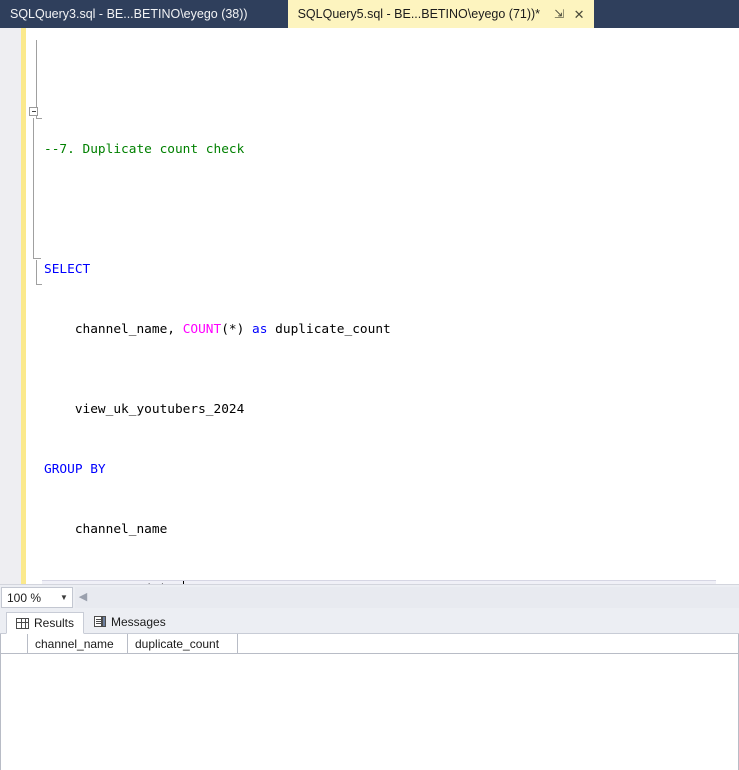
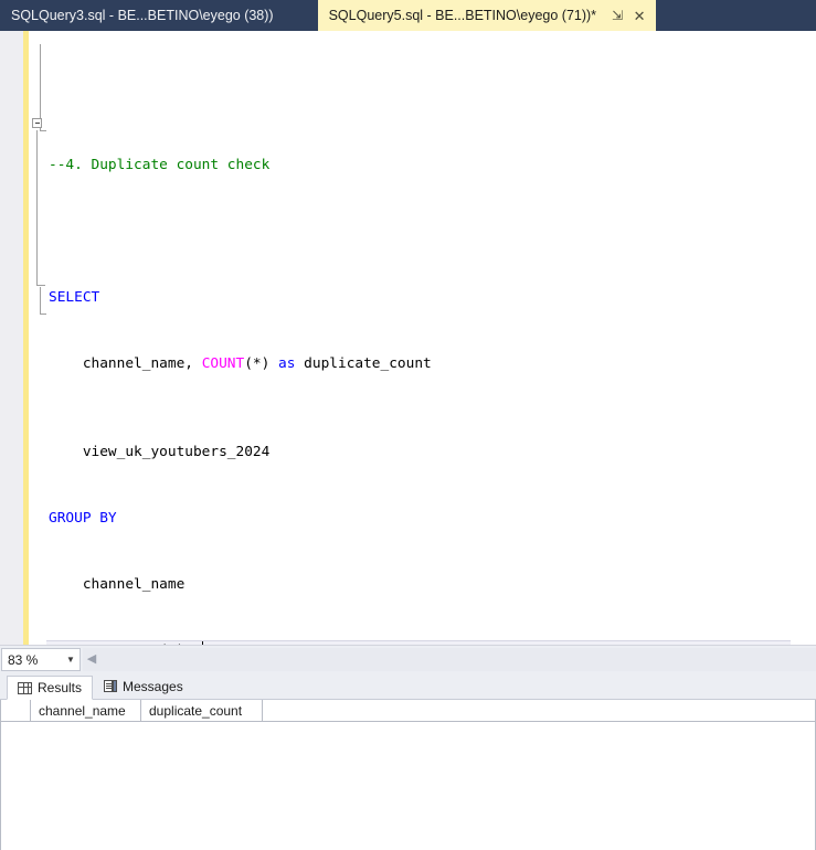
  SQLQuery3.sql - BE...BETINO\eyego (38))
  SQLQuery5.sql - BE...BETINO\eyego (71))*
  ⇲
  ✕
- --7. Duplicate count check
+ --4. Duplicate count check
  SELECT
  channel_name, COUNT(*) as duplicate_count
  view_uk_youtubers_2024
  GROUP BY
  channel_name
- 100 %
+ 83 %
  ▼
  ◀
  Results
  Messages
  channel_name
  duplicate_count
